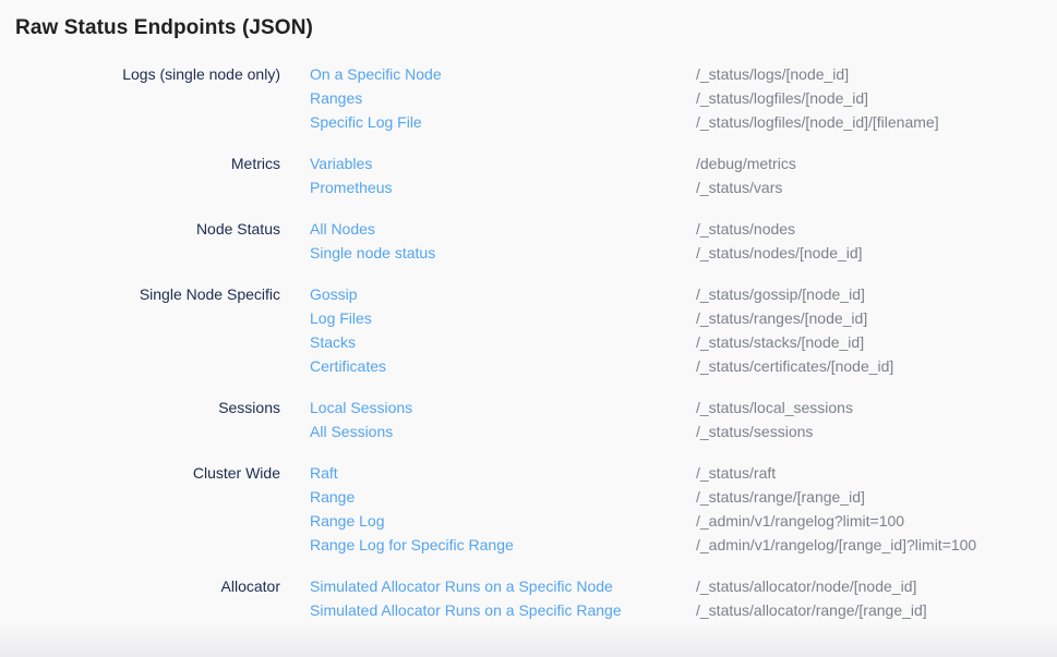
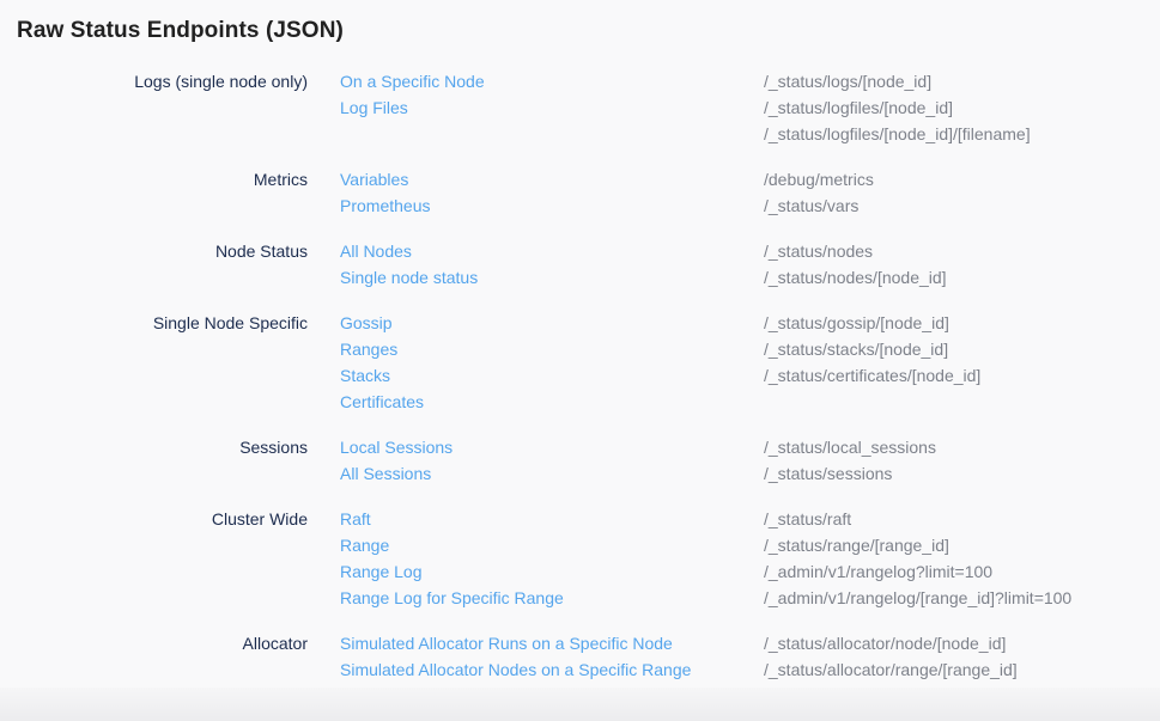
  Raw Status Endpoints (JSON)
  Logs (single node only)
  On a Specific Node
- Ranges
+ Log Files
- Specific Log File
  /_status/logs/[node_id]
  /_status/logfiles/[node_id]
  /_status/logfiles/[node_id]/[filename]
  Metrics
  Variables
  Prometheus
  /debug/metrics
  /_status/vars
  Node Status
  All Nodes
  Single node status
  /_status/nodes
  /_status/nodes/[node_id]
  Single Node Specific
  Gossip
- Log Files
+ Ranges
  Stacks
  Certificates
  /_status/gossip/[node_id]
- /_status/ranges/[node_id]
  /_status/stacks/[node_id]
  /_status/certificates/[node_id]
  Sessions
  Local Sessions
  All Sessions
  /_status/local_sessions
  /_status/sessions
  Cluster Wide
  Raft
  Range
  Range Log
  Range Log for Specific Range
  /_status/raft
  /_status/range/[range_id]
  /_admin/v1/rangelog?limit=100
  /_admin/v1/rangelog/[range_id]?limit=100
  Allocator
  Simulated Allocator Runs on a Specific Node
- Simulated Allocator Runs on a Specific Range
+ Simulated Allocator Nodes on a Specific Range
  /_status/allocator/node/[node_id]
  /_status/allocator/range/[range_id]
